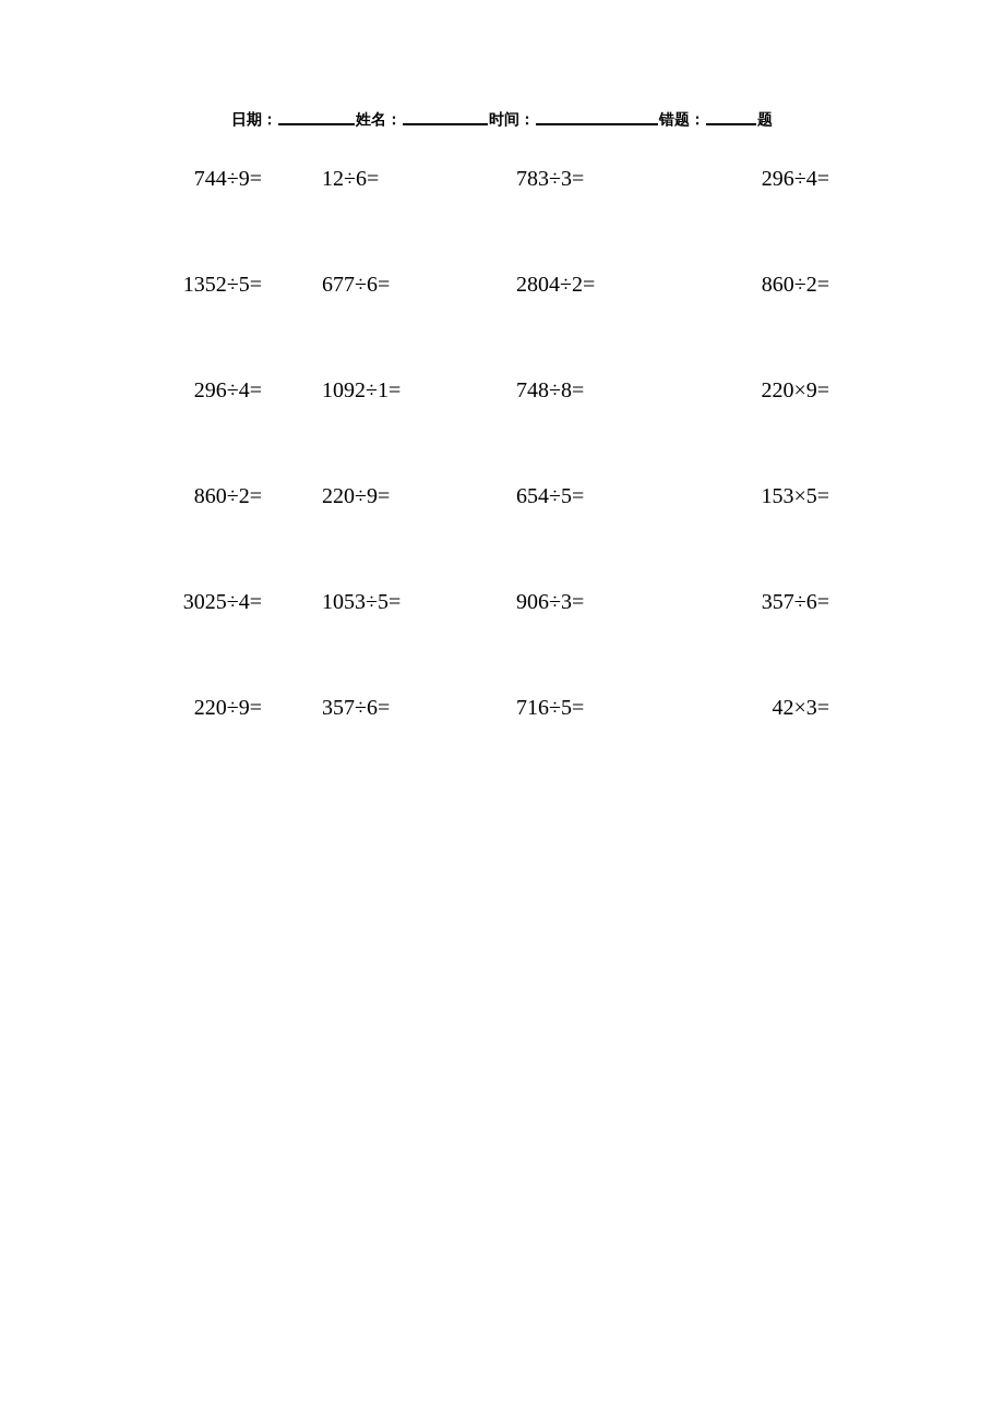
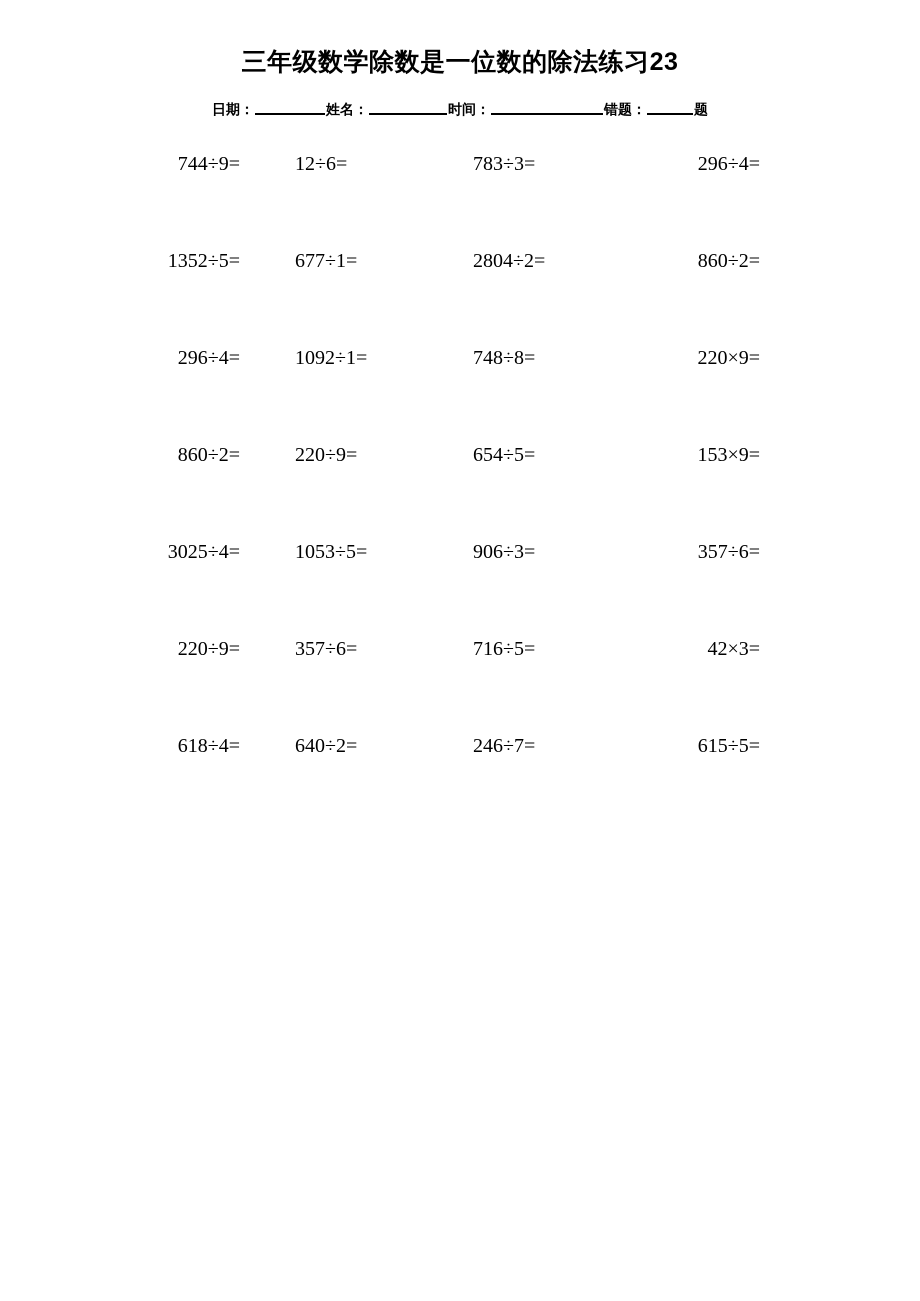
+ 三年级数学除数是一位数的除法练习23
  日期： 姓名： 时间： 错题： 题
  744÷9=
  12÷6=
  783÷3=
  296÷4=
  1352÷5=
- 677÷6=
+ 677÷1=
  2804÷2=
  860÷2=
  296÷4=
  1092÷1=
  748÷8=
  220×9=
  860÷2=
  220÷9=
  654÷5=
- 153×5=
+ 153×9=
  3025÷4=
  1053÷5=
  906÷3=
  357÷6=
  220÷9=
  357÷6=
  716÷5=
  42×3=
+ 618÷4=
+ 640÷2=
+ 246÷7=
+ 615÷5=
